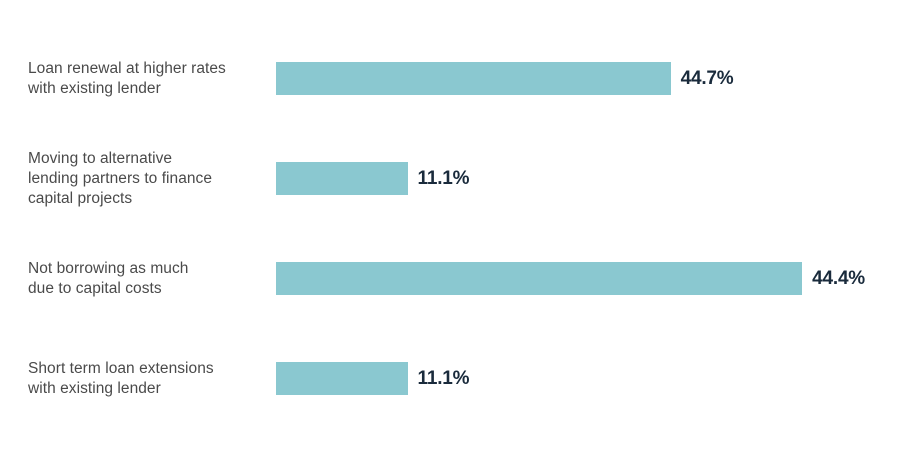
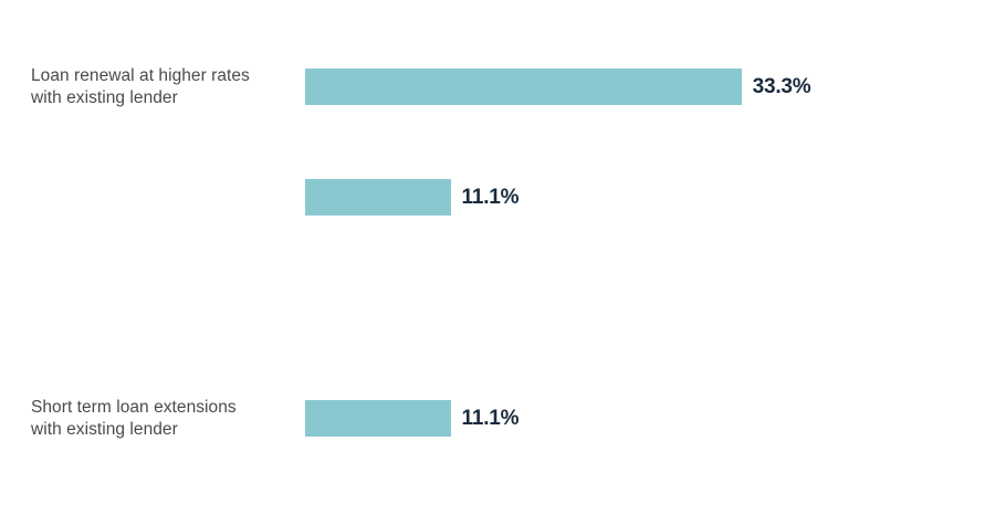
  Loan renewal at higher rates
  with existing lender
- 44.7%
+ 33.3%
- Moving to alternative
- lending partners to finance
- capital projects
  11.1%
- Not borrowing as much
- due to capital costs
- 44.4%
  Short term loan extensions
  with existing lender
  11.1%
